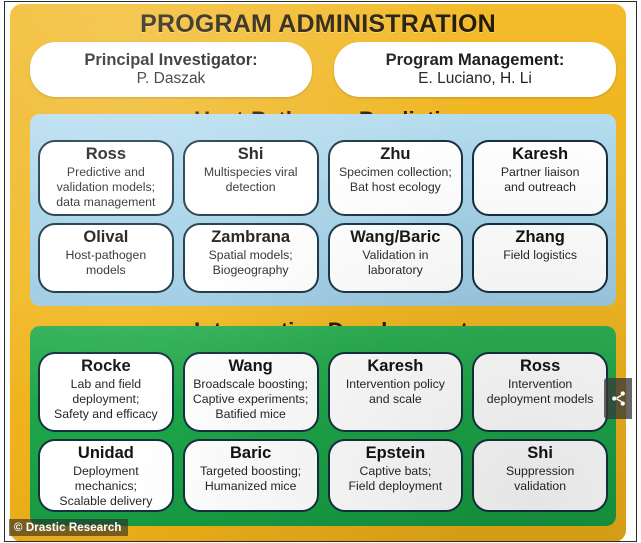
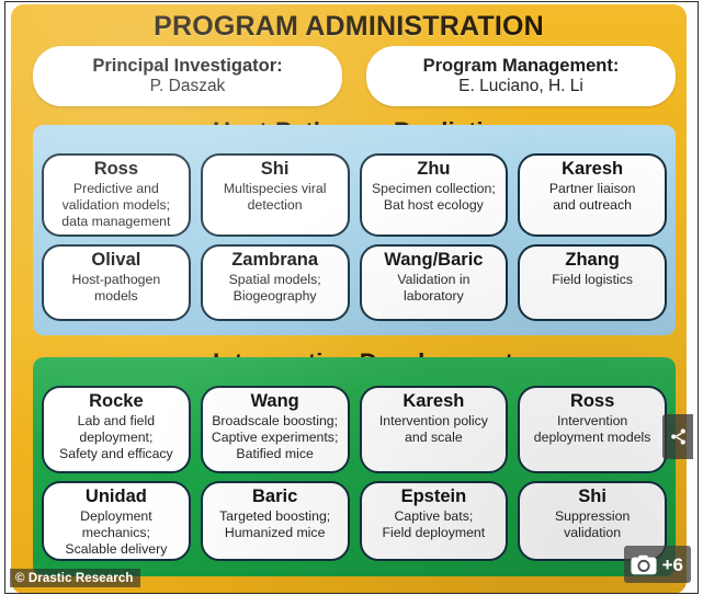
+ +6
  © Drastic Research
